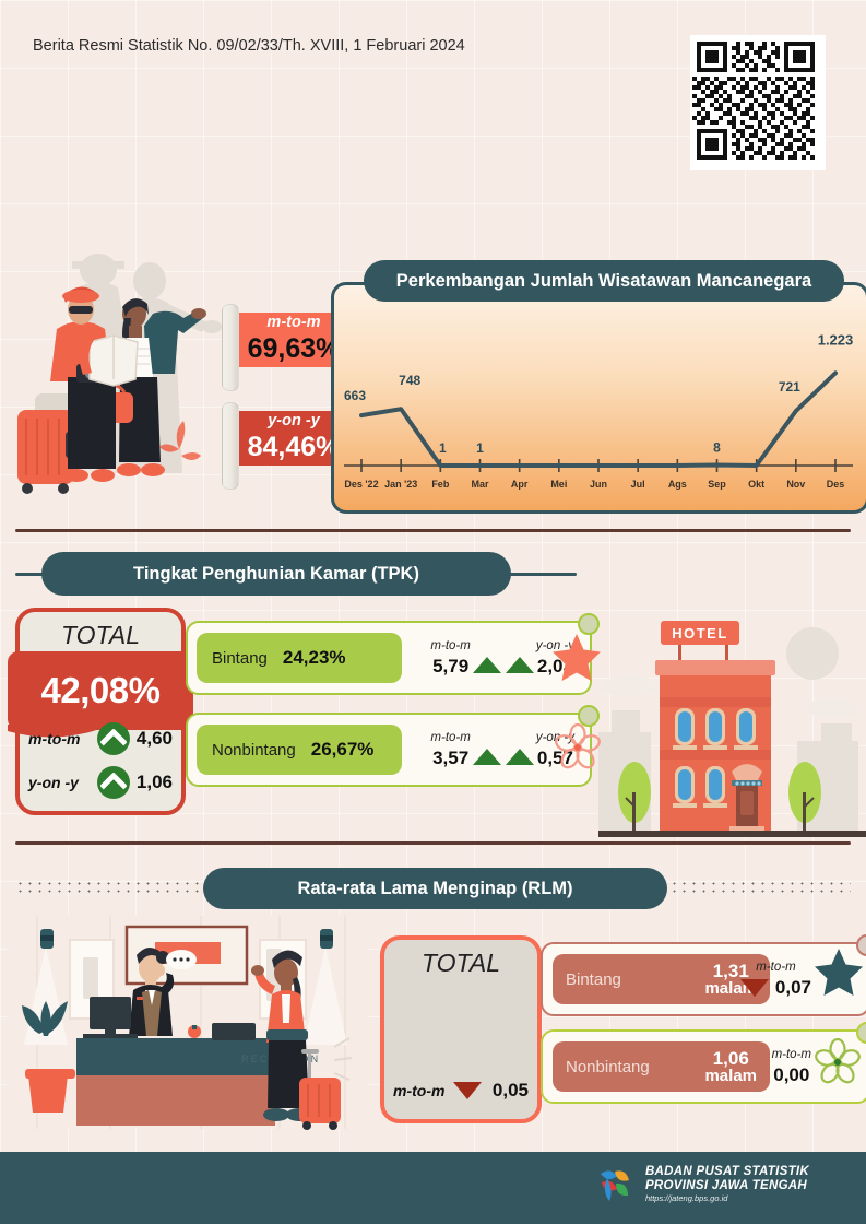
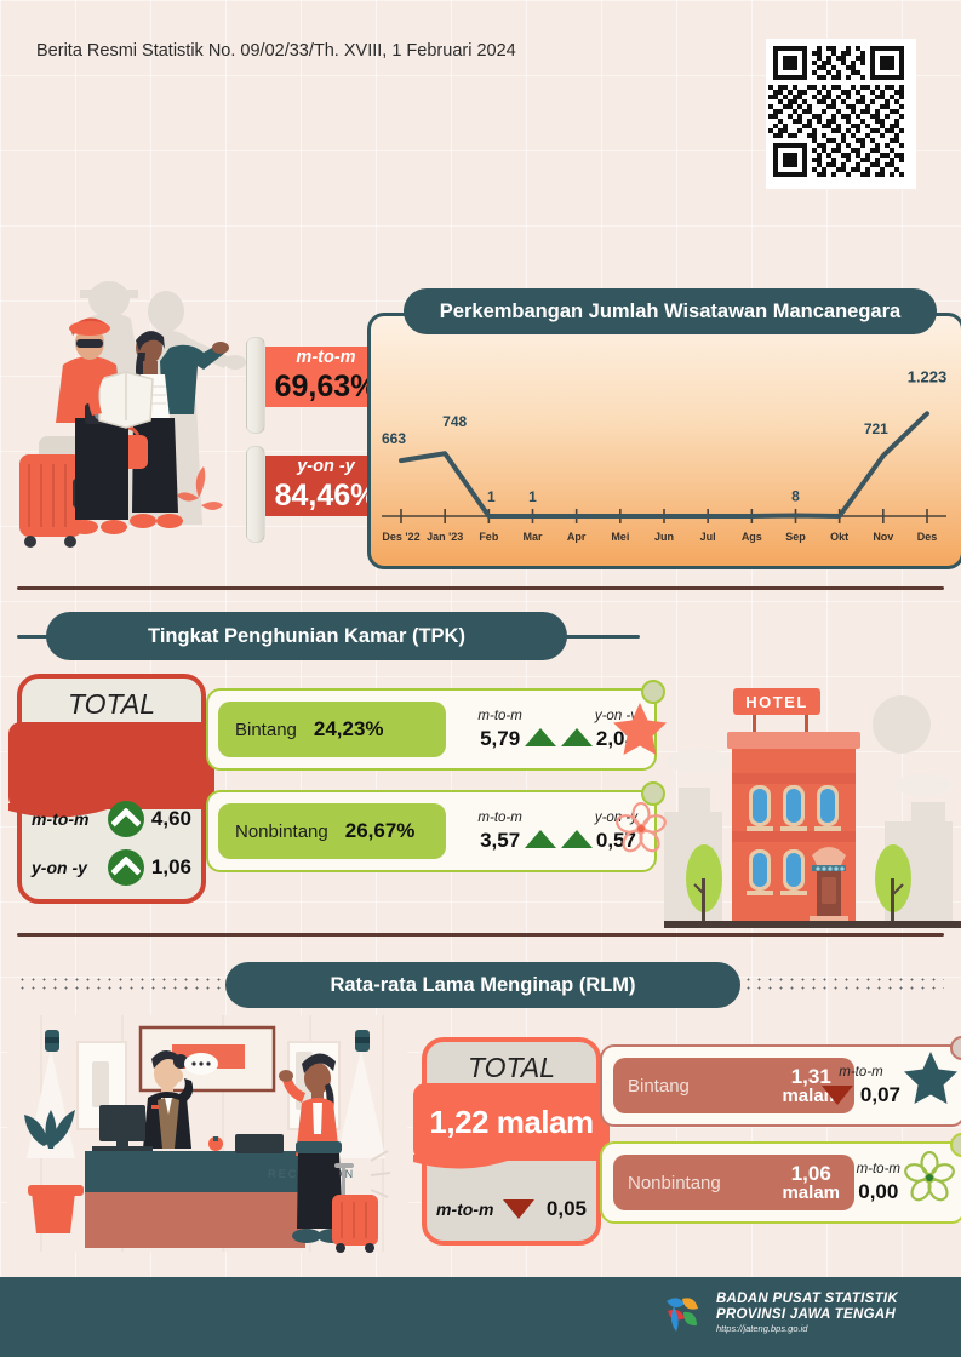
  Berita Resmi Statistik No. 09/02/33/Th. XVIII, 1 Februari 2024
  m-to-m
  69,63%
  y-on -y
  84,46%
  Perkembangan Jumlah Wisatawan Mancanegara
  Des '22
  Jan '23
  Feb
  Mar
  Apr
  Mei
  Jun
  Jul
  Ags
  Sep
  Okt
  Nov
  Des
  663
  748
  1
  1
  8
  721
  1.223
  Tingkat Penghunian Kamar (TPK)
  HOTEL
  TOTAL
- 42,08%
  m-to-m
  4,60
  y-on -y
  1,06
  Bintang
  24,23%
  m-to-m
  5,79
  y-on -y
  2,0
  Nonbintang
  26,67%
  m-to-m
  3,57
  0,57
  Rata-rata Lama Menginap (RLM)
  TOTAL
+ 1,22 malam
  m-to-m
  0,05
  Bintang
  1,31
  malam
  m-to-m
  0,07
  Nonbintang
  1,06
  malam
  m-to-m
  0,00
  BADAN PUSAT STATISTIK
  PROVINSI JAWA TENGAH
  https://jateng.bps.go.id
